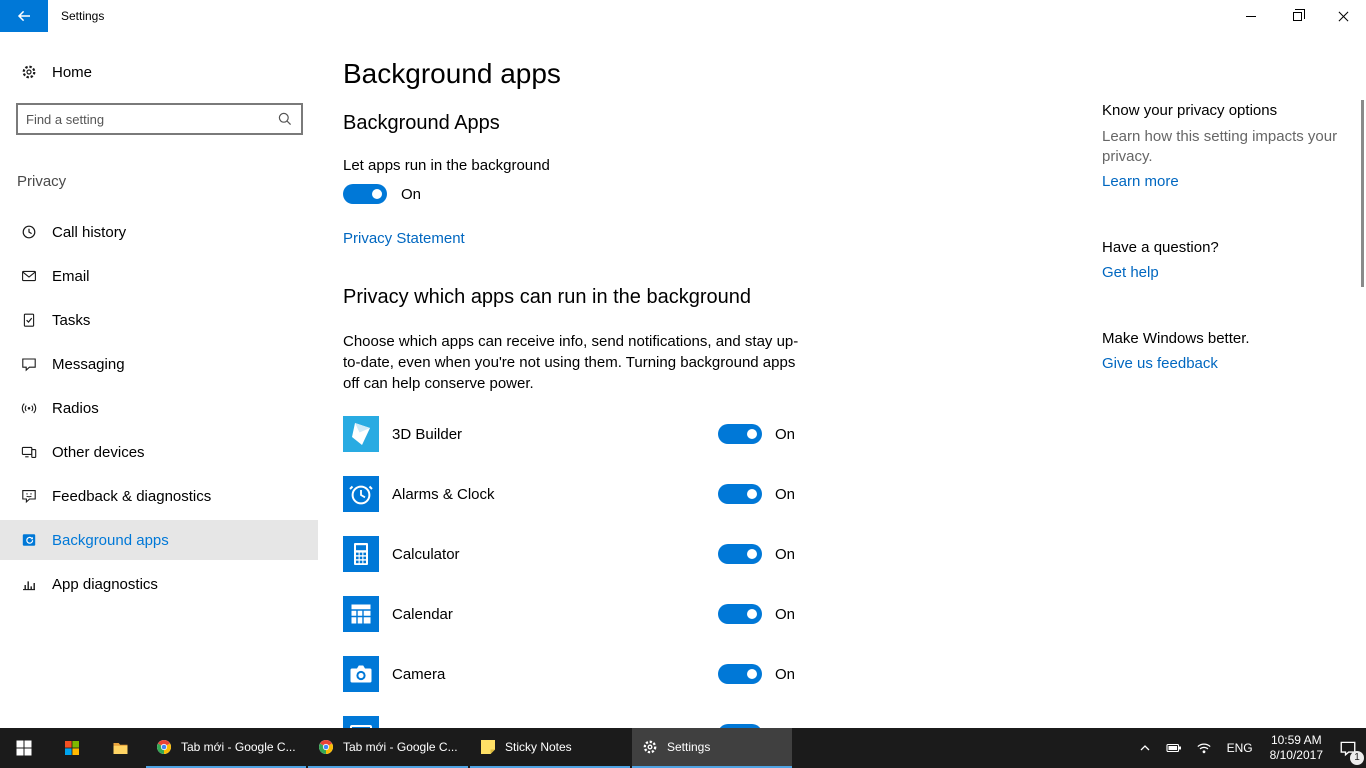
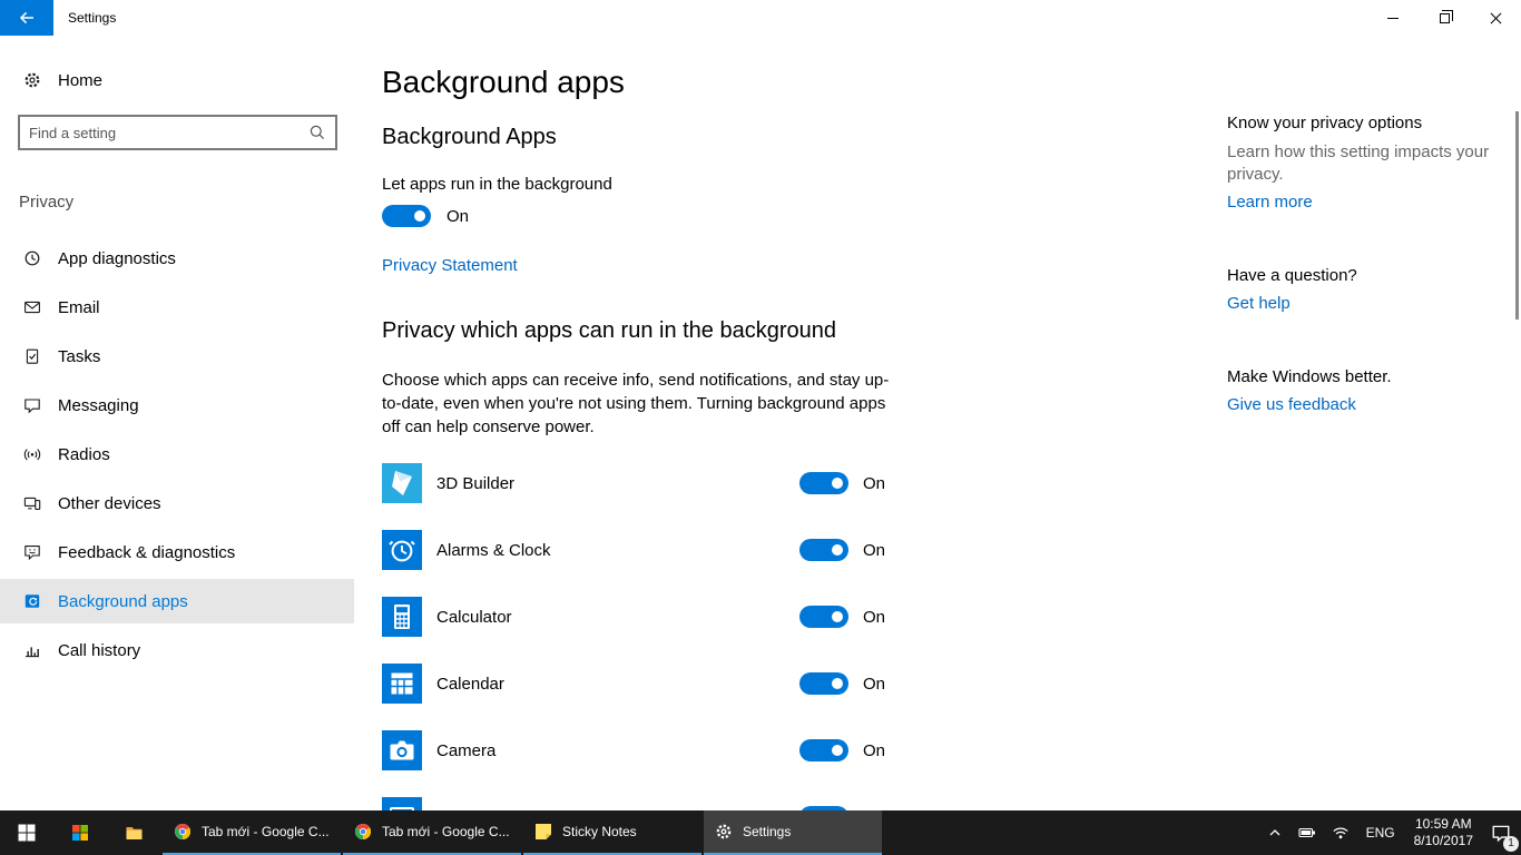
  Settings
  Home
  Find a setting
  Privacy
- Call history
+ App diagnostics
  Email
  Tasks
  Messaging
  Radios
  Other devices
  Feedback & diagnostics
  Background apps
- App diagnostics
+ Call history
  Background apps
  Background Apps
  Let apps run in the background
  On
  Privacy Statement
  Privacy which apps can run in the background
  Choose which apps can receive info, send notifications, and stay up-to-date, even when you're not using them. Turning background apps off can help conserve power.
  3D Builder
  On
  Alarms & Clock
  On
  Calculator
  On
  Calendar
  On
  Camera
  On
  Know your privacy options
  Learn how this setting impacts your privacy.
  Learn more
  Have a question?
  Get help
  Make Windows better.
  Give us feedback
  Tab mới - Google C...
  Tab mới - Google C...
  Sticky Notes
  Settings
  ENG
  10:59 AM
  8/10/2017
  1
